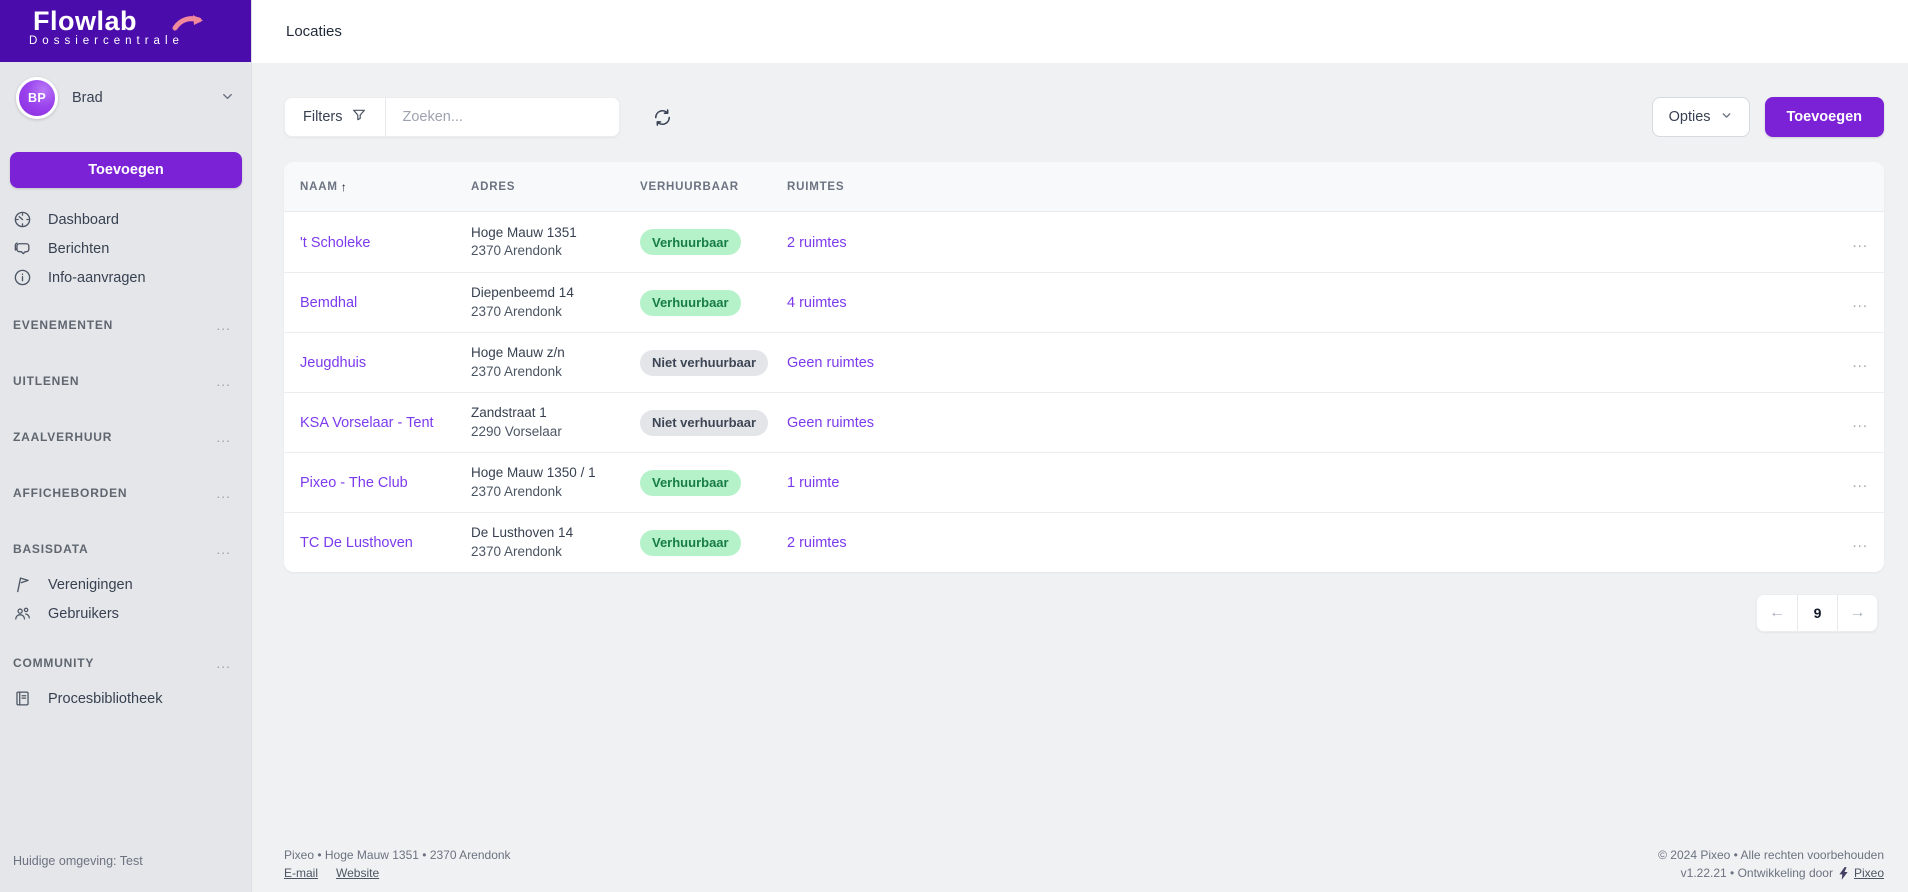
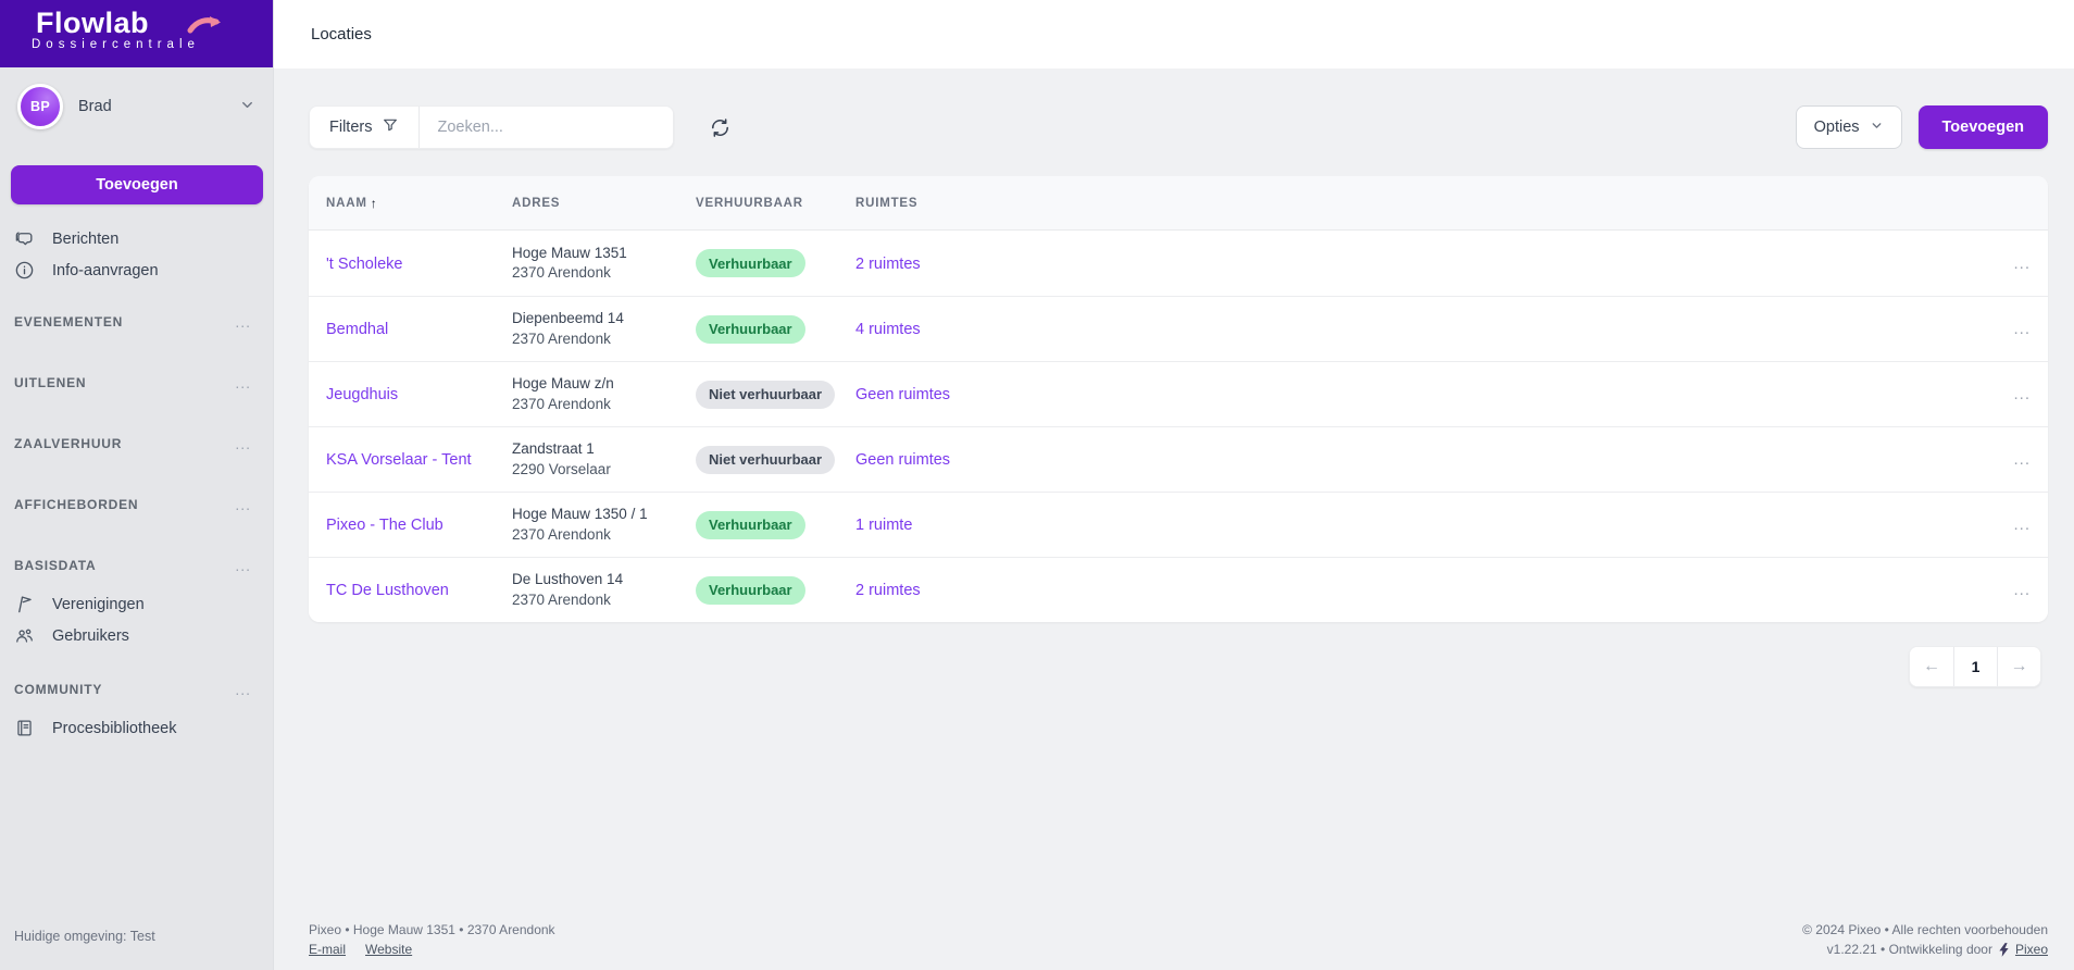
  Flowlab
  Dossiercentrale
  BP
  Brad
  Toevoegen
- Dashboard
  Berichten
  Info-aanvragen
  EVENEMENTEN
  ...
  UITLENEN
  ...
  ZAALVERHUUR
  ...
  AFFICHEBORDEN
  ...
  BASISDATA
  ...
  Verenigingen
  Gebruikers
  COMMUNITY
  ...
  Procesbibliotheek
  Huidige omgeving: Test
  Locaties
  Filters
  Zoeken...
  Opties
  Toevoegen
  NAAM
  ↑
  ADRES
  VERHUURBAAR
  RUIMTES
  't Scholeke
  Hoge Mauw 1351
  2370 Arendonk
  Verhuurbaar
  2 ruimtes
  ...
  Bemdhal
  Diepenbeemd 14
  2370 Arendonk
  Verhuurbaar
  4 ruimtes
  ...
  Jeugdhuis
  Hoge Mauw z/n
  2370 Arendonk
  Niet verhuurbaar
  Geen ruimtes
  ...
  KSA Vorselaar - Tent
  Zandstraat 1
  2290 Vorselaar
  Niet verhuurbaar
  Geen ruimtes
  ...
  Pixeo - The Club
  Hoge Mauw 1350 / 1
  2370 Arendonk
  Verhuurbaar
  1 ruimte
  ...
  TC De Lusthoven
  De Lusthoven 14
  2370 Arendonk
  Verhuurbaar
  2 ruimtes
  ...
  ←
- 9
+ 1
  →
  Pixeo • Hoge Mauw 1351 • 2370 Arendonk
  E-mail
  Website
  © 2024 Pixeo • Alle rechten voorbehouden
  v1.22.21 • Ontwikkeling door
  Pixeo
